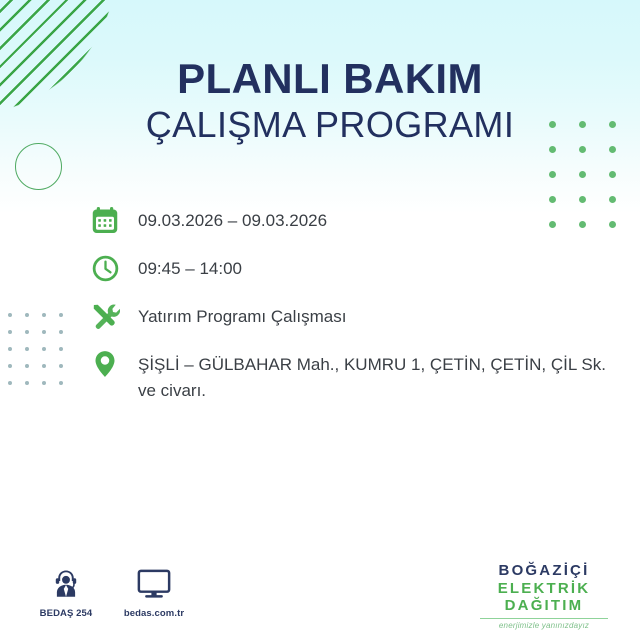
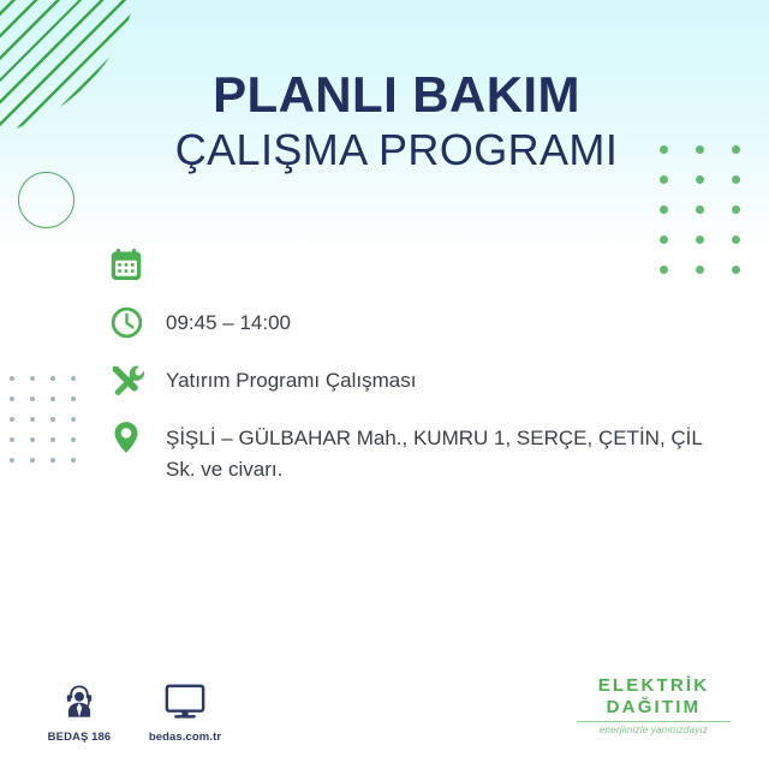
  PLANLI BAKIM
  ÇALIŞMA PROGRAMI
- 09.03.2026 – 09.03.2026
  09:45 – 14:00
  Yatırım Programı Çalışması
- ŞİŞLİ – GÜLBAHAR Mah., KUMRU 1, ÇETİN, ÇETİN, ÇİL Sk. ve civarı.
+ ŞİŞLİ – GÜLBAHAR Mah., KUMRU 1, SERÇE, ÇETİN, ÇİL Sk. ve civarı.
- BEDAŞ 254
+ BEDAŞ 186
  bedas.com.tr
- BOĞAZİÇİ
  ELEKTRİK
  DAĞITIM
  enerjimizle yanınızdayız
